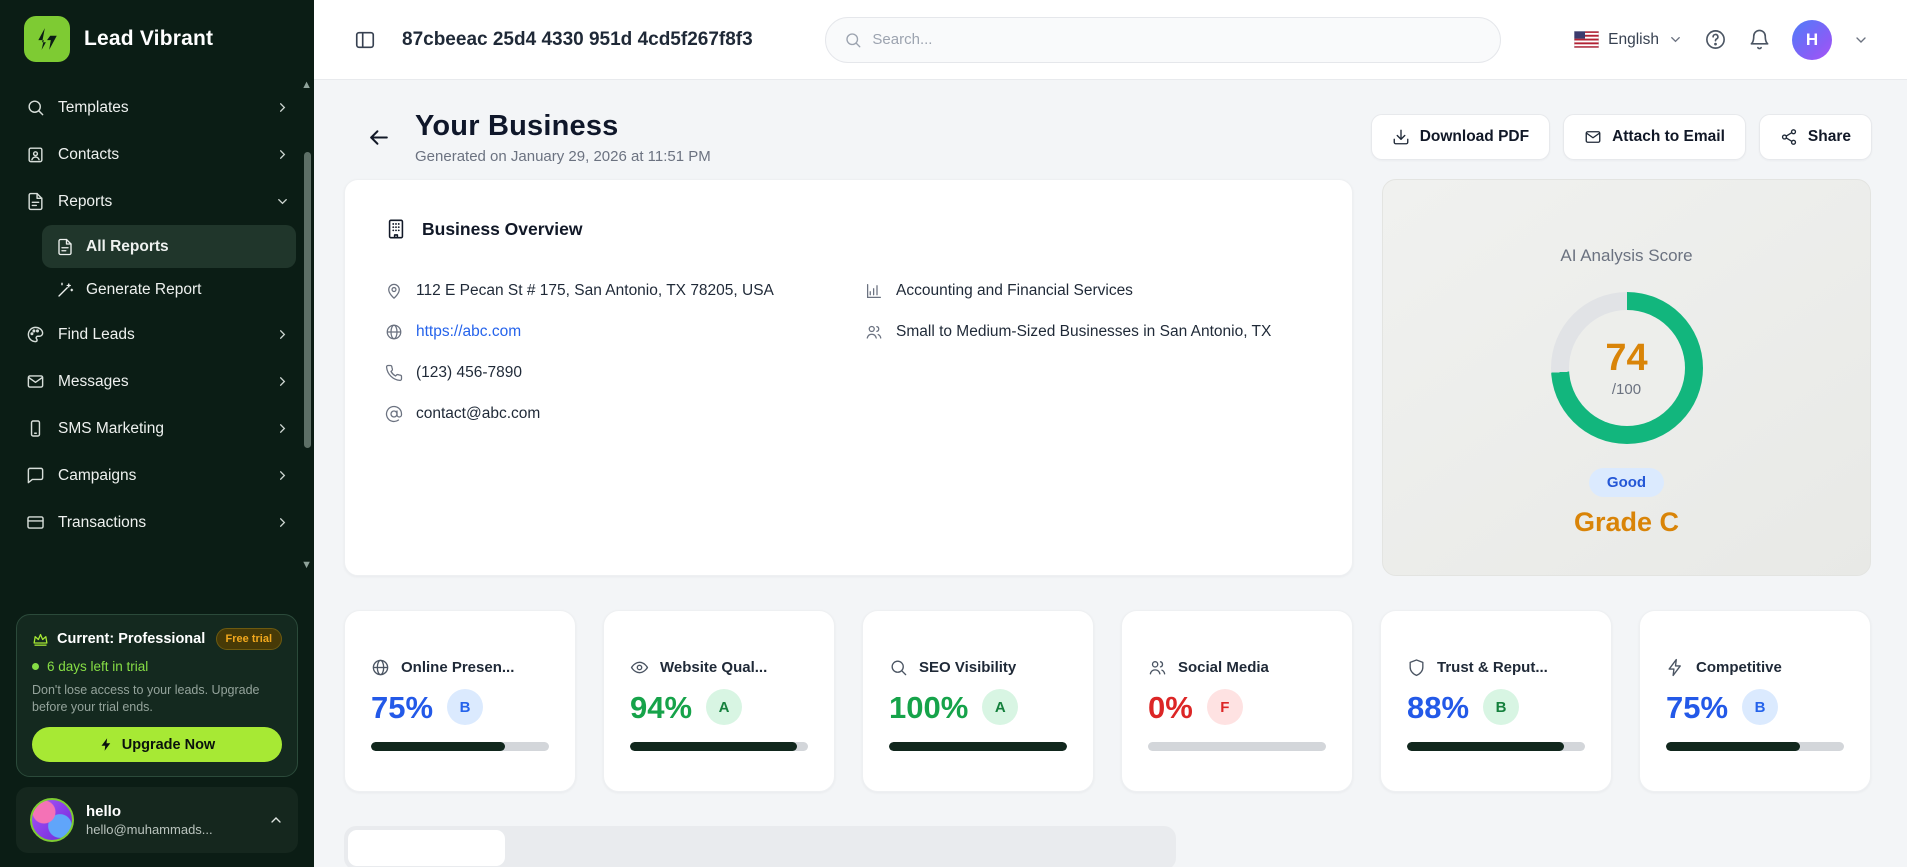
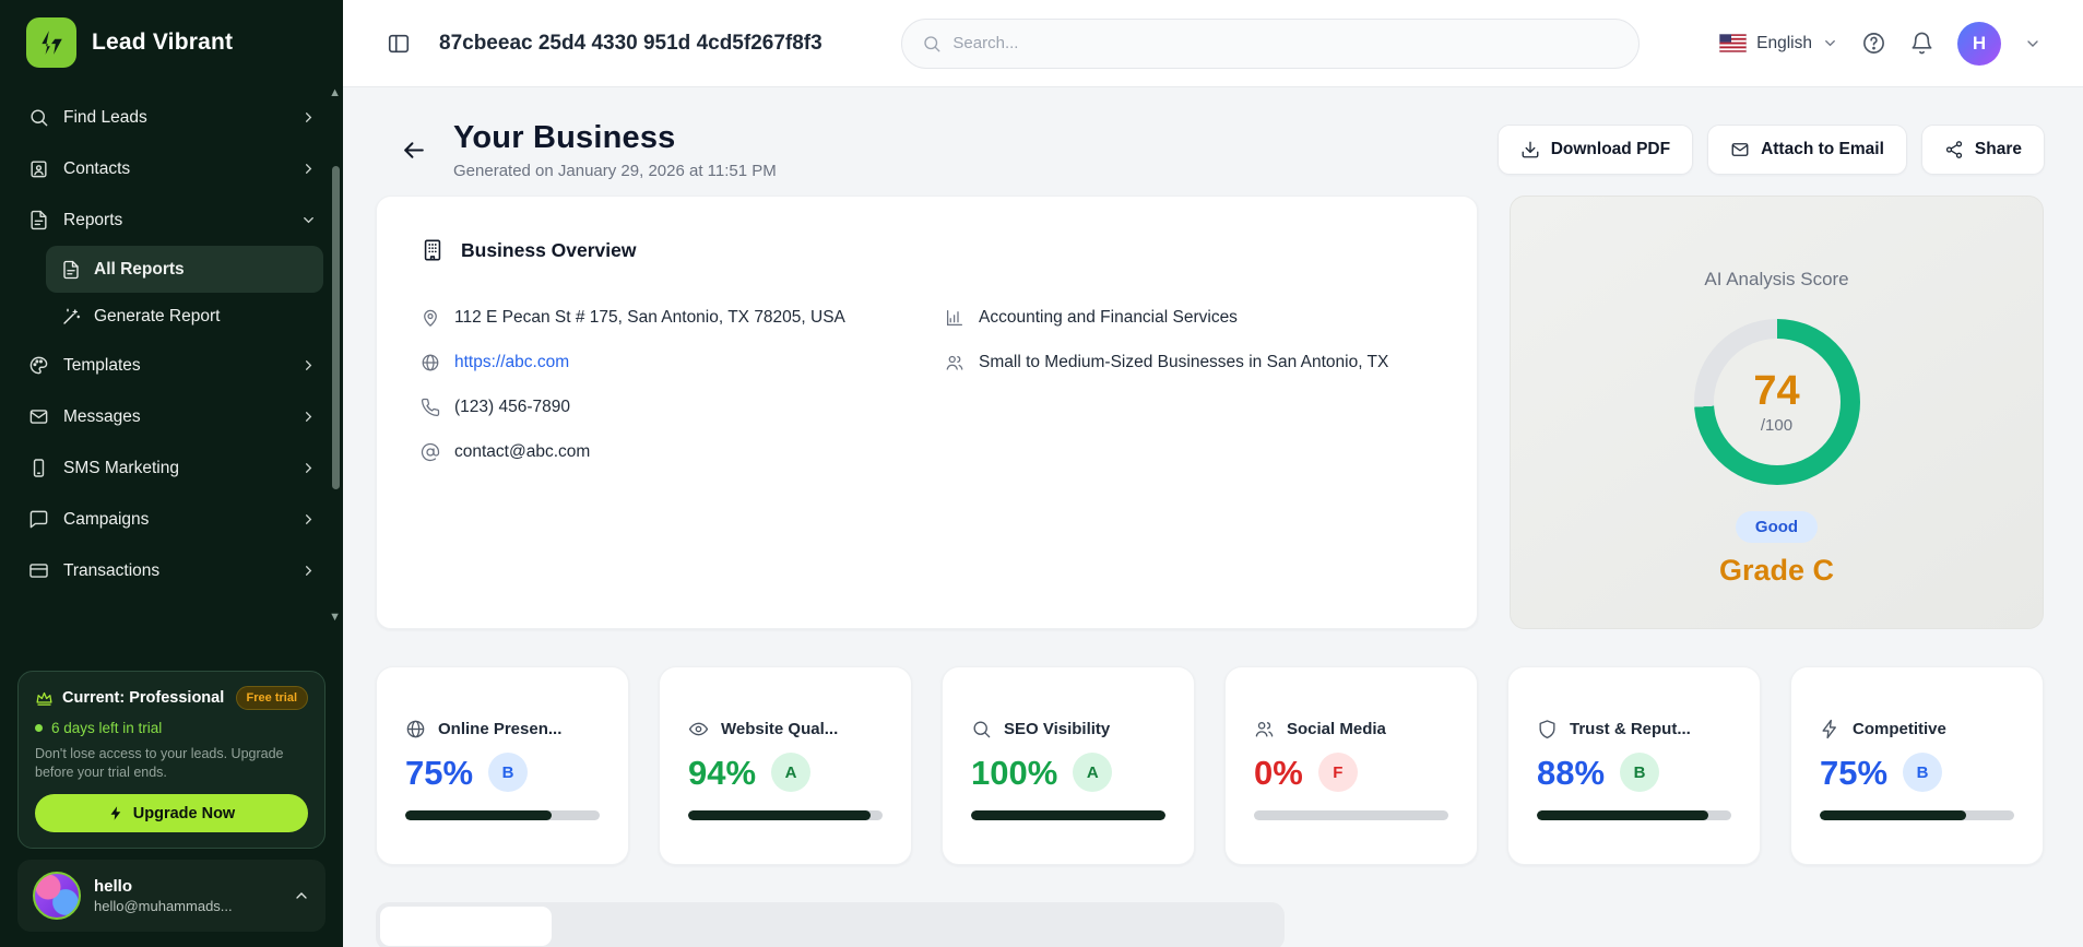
  Lead Vibrant
- Templates
+ Find Leads
  Contacts
  Reports
  All Reports
  Generate Report
- Find Leads
+ Templates
  Messages
  SMS Marketing
  Campaigns
  Transactions
  ▲
  ▼
  Current: Professional
  Free trial
  6 days left in trial
  Don't lose access to your leads. Upgrade before your trial ends.
  Upgrade Now
  hello
  hello@muhammads...
  87cbeeac 25d4 4330 951d 4cd5f267f8f3
  Search...
  English
  H
  Your Business
  Generated on January 29, 2026 at 11:51 PM
  Download PDF
  Attach to Email
  Share
  Business Overview
  112 E Pecan St # 175, San Antonio, TX 78205, USA
  https://abc.com
  (123) 456-7890
  contact@abc.com
  Accounting and Financial Services
  Small to Medium-Sized Businesses in San Antonio, TX
  AI Analysis Score
  74
  /100
  Good
  Grade C
  Online Presen...
  75%
  B
  Website Qual...
  94%
  A
  SEO Visibility
  100%
  A
  Social Media
  0%
  F
  Trust & Reput...
  88%
  B
  Competitive
  75%
  B
